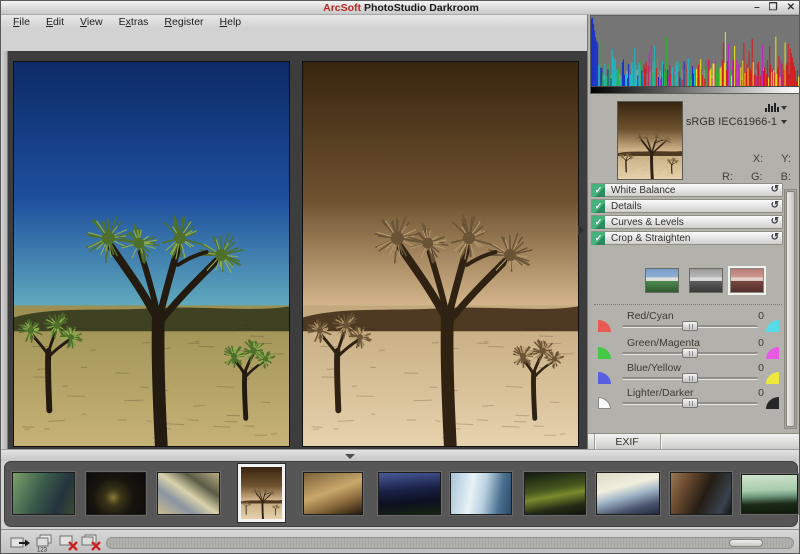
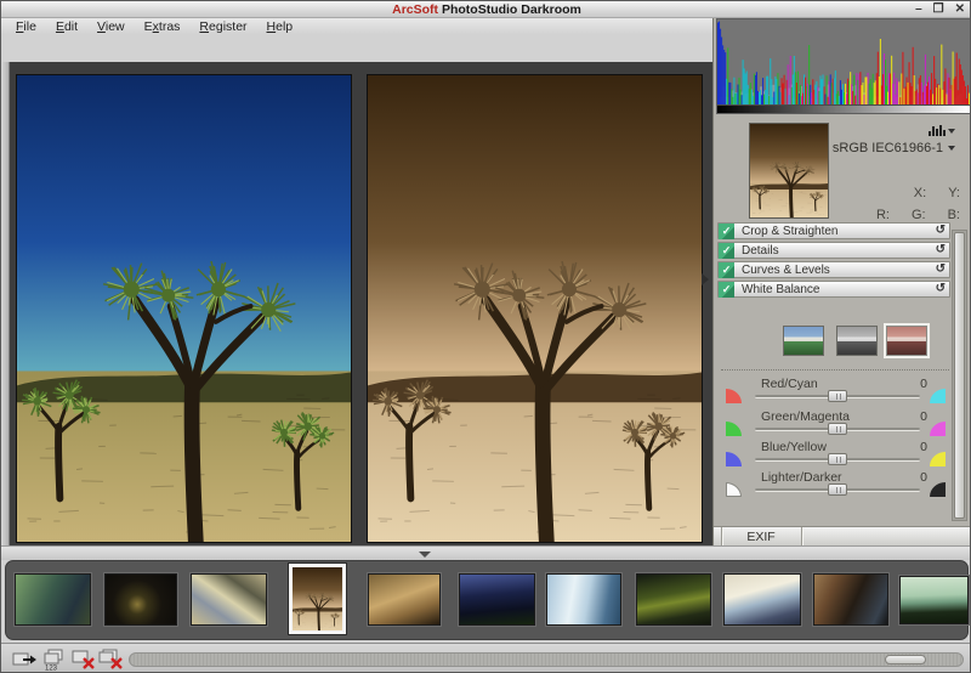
  ArcSoft PhotoStudio Darkroom
  –
  ❒
  ✕
  File
  Edit
  View
  Extras
  Register
  Help
  sRGB IEC61966-1
  X:
  Y:
  R:
  G:
  B:
- White Balance
+ Crop & Straighten
  Details
  Curves & Levels
- Crop & Straighten
+ White Balance
  Red/Cyan
  0
  Green/Magenta
  0
  Blue/Yellow
  0
  Lighter/Darker
  0
  EXIF
